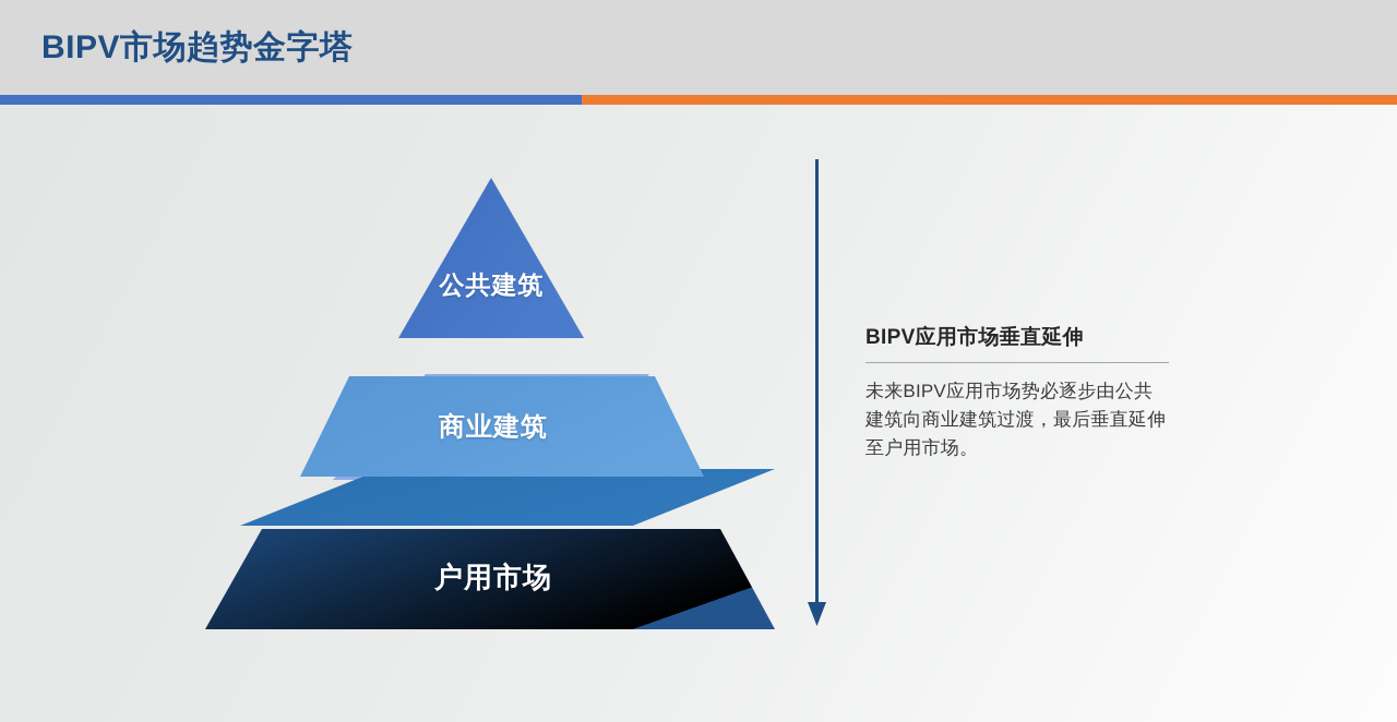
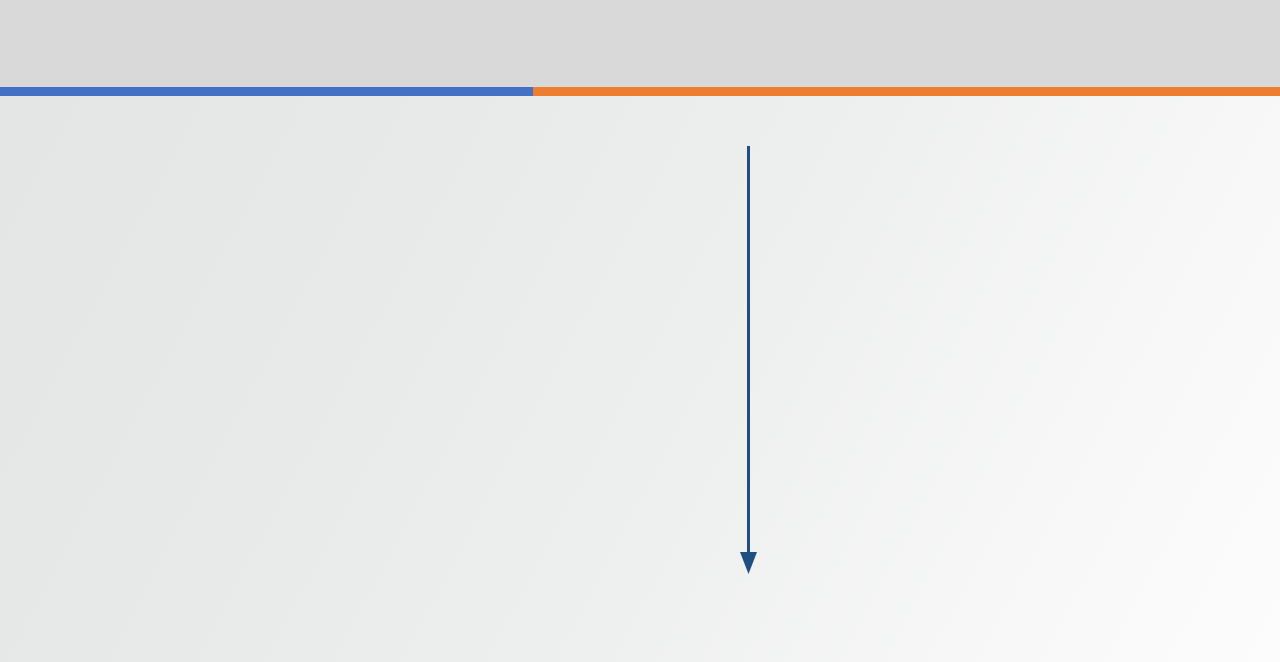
- BIPV市场趋势金字塔
- 公共建筑
- 商业建筑
- 户用市场
- BIPV应用市场垂直延伸
- 未来BIPV应用市场势必逐步由公共建筑向商业建筑过渡，最后垂直延伸至户用市场。
